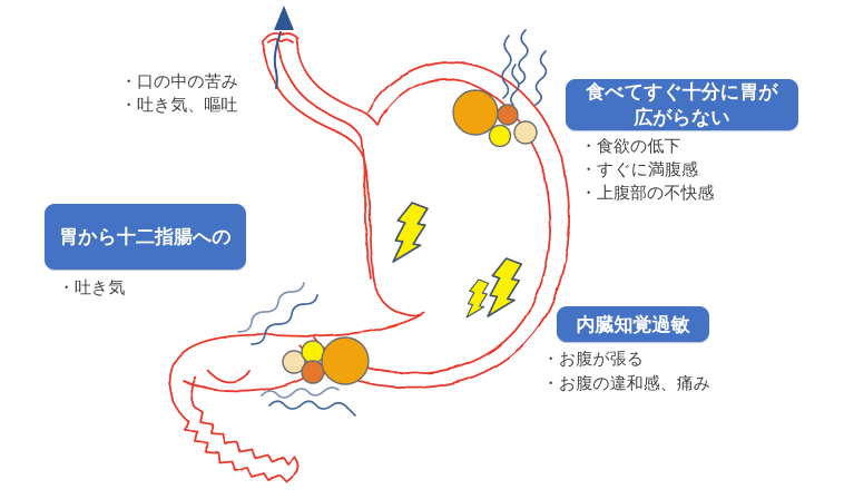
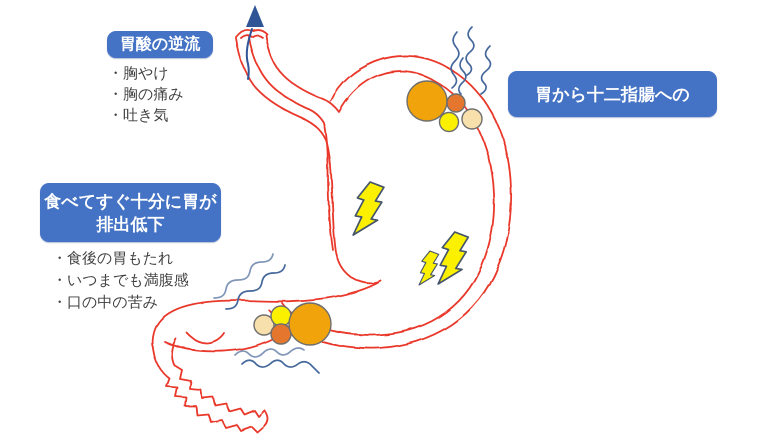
+ 胃酸の逆流
+ ・胸やけ
+ ・胸の痛み
- ・口の中の苦み
+ ・吐き気
- ・吐き気、嘔吐
- 食べてすぐ十分に胃が
+ 胃から十二指腸への
- 広がらない
- ・食欲の低下
- ・すぐに満腹感
- ・上腹部の不快感
- 胃から十二指腸への
+ 食べてすぐ十分に胃が
+ 排出低下
+ ・食後の胃もたれ
+ ・いつまでも満腹感
- ・吐き気
+ ・口の中の苦み
- 内臓知覚過敏
- ・お腹が張る
- ・お腹の違和感、痛み
